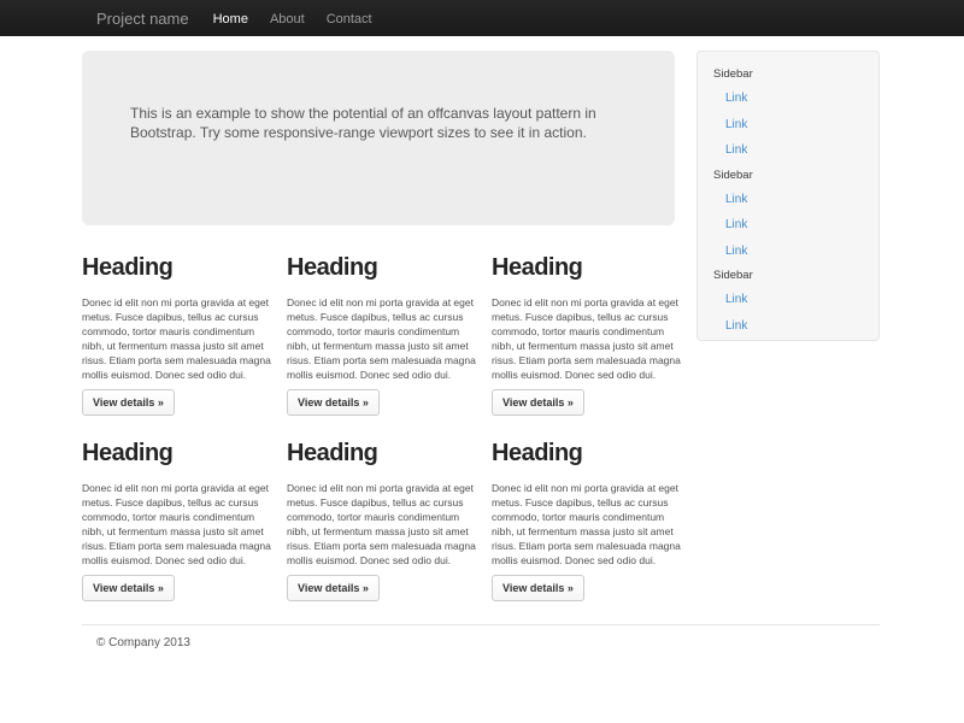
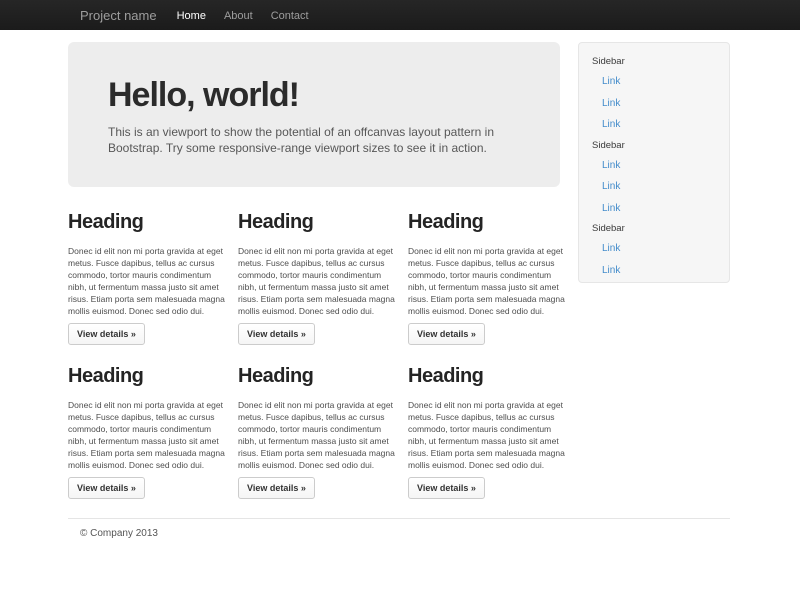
  Project name
  Home
  About
  Contact
+ Hello, world!
- This is an example to show the potential of an offcanvas layout pattern in Bootstrap. Try some responsive-range viewport sizes to see it in action.
+ This is an viewport to show the potential of an offcanvas layout pattern in Bootstrap. Try some responsive-range viewport sizes to see it in action.
  Sidebar
  Link
  Link
  Link
  Sidebar
  Link
  Link
  Link
  Sidebar
  Link
  Link
  Heading
  Donec id elit non mi porta gravida at eget metus. Fusce dapibus, tellus ac cursus commodo, tortor mauris condimentum nibh, ut fermentum massa justo sit amet risus. Etiam porta sem malesuada magna mollis euismod. Donec sed odio dui.
  View details »
  Heading
  Donec id elit non mi porta gravida at eget metus. Fusce dapibus, tellus ac cursus commodo, tortor mauris condimentum nibh, ut fermentum massa justo sit amet risus. Etiam porta sem malesuada magna mollis euismod. Donec sed odio dui.
  View details »
  Heading
  Donec id elit non mi porta gravida at eget metus. Fusce dapibus, tellus ac cursus commodo, tortor mauris condimentum nibh, ut fermentum massa justo sit amet risus. Etiam porta sem malesuada magna mollis euismod. Donec sed odio dui.
  View details »
  Heading
  Donec id elit non mi porta gravida at eget metus. Fusce dapibus, tellus ac cursus commodo, tortor mauris condimentum nibh, ut fermentum massa justo sit amet risus. Etiam porta sem malesuada magna mollis euismod. Donec sed odio dui.
  View details »
  Heading
  Donec id elit non mi porta gravida at eget metus. Fusce dapibus, tellus ac cursus commodo, tortor mauris condimentum nibh, ut fermentum massa justo sit amet risus. Etiam porta sem malesuada magna mollis euismod. Donec sed odio dui.
  View details »
  Heading
  Donec id elit non mi porta gravida at eget metus. Fusce dapibus, tellus ac cursus commodo, tortor mauris condimentum nibh, ut fermentum massa justo sit amet risus. Etiam porta sem malesuada magna mollis euismod. Donec sed odio dui.
  View details »
  © Company 2013
